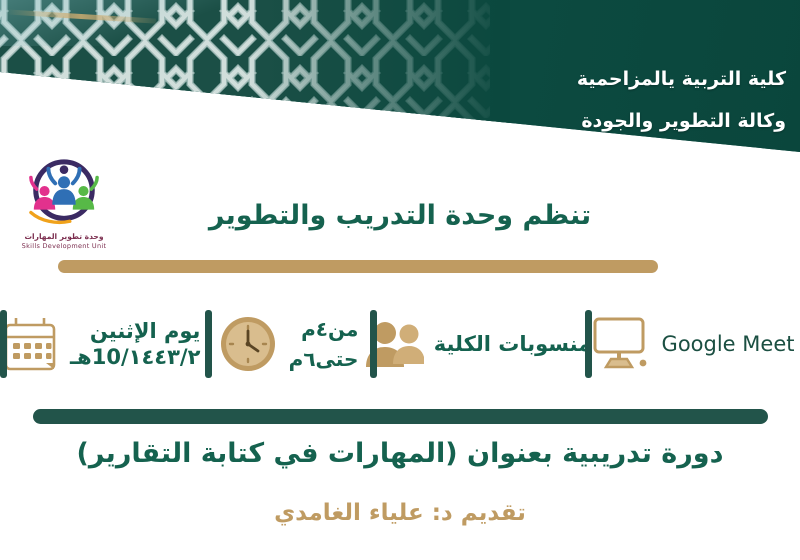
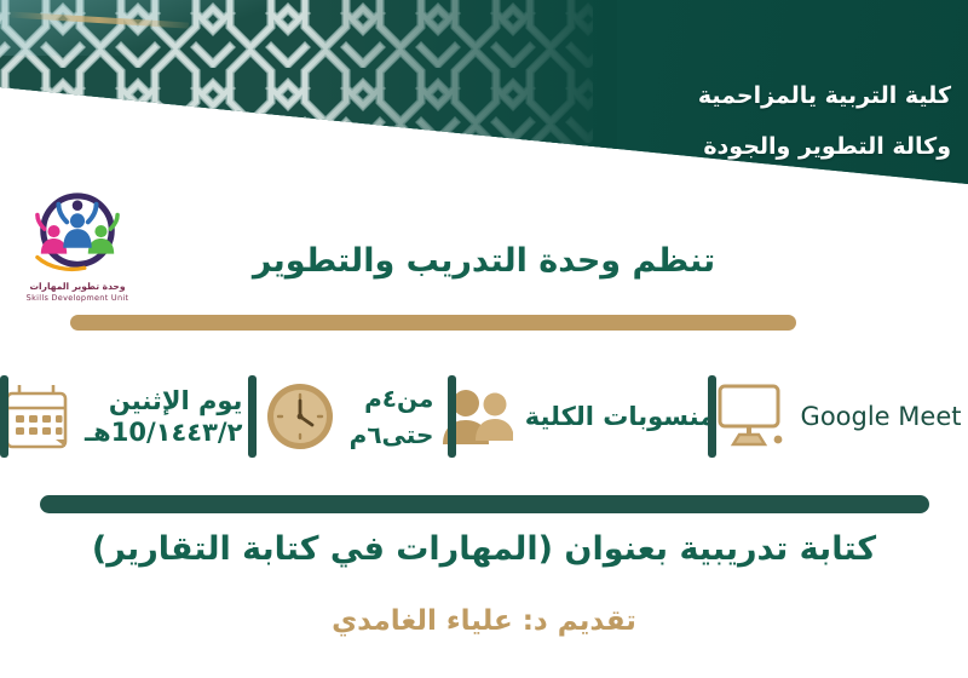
  كلية التربية يالمزاحمية
  وكالة التطوير والجودة
  وحدة تطوير المهارات
  Skills Development Unit
  تنظم وحدة التدريب والتطوير
  يوم الإثنين
  ١٤٤٣/٢/10هـ
  من٤م
  حتى٦م
  نسوبات الكلية
  Google Meet
- دورة تدريبية بعنوان (المهارات في كتابة التقارير)
+ كتابة تدريبية بعنوان (المهارات في كتابة التقارير)
  تقديم د: علياء الغامدي
